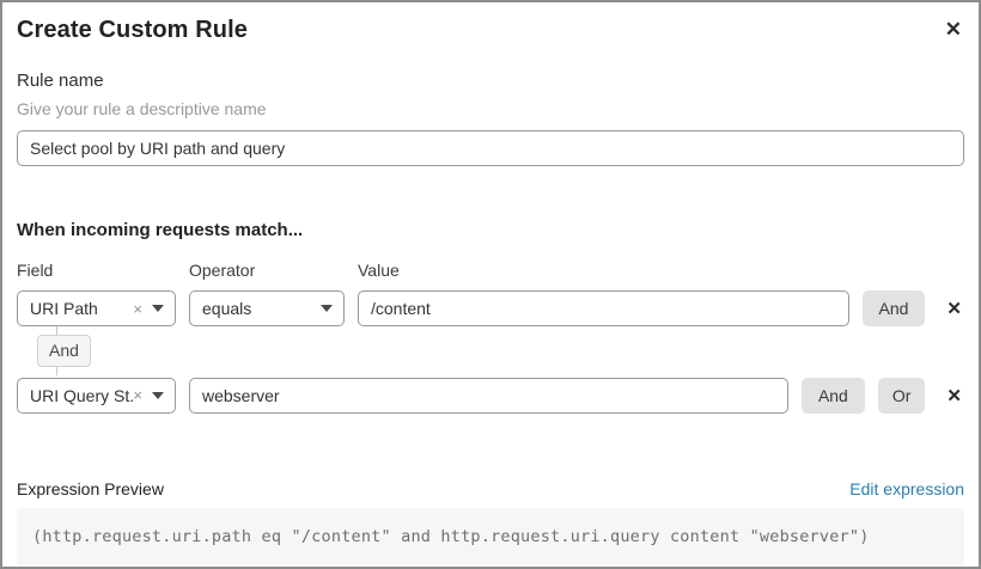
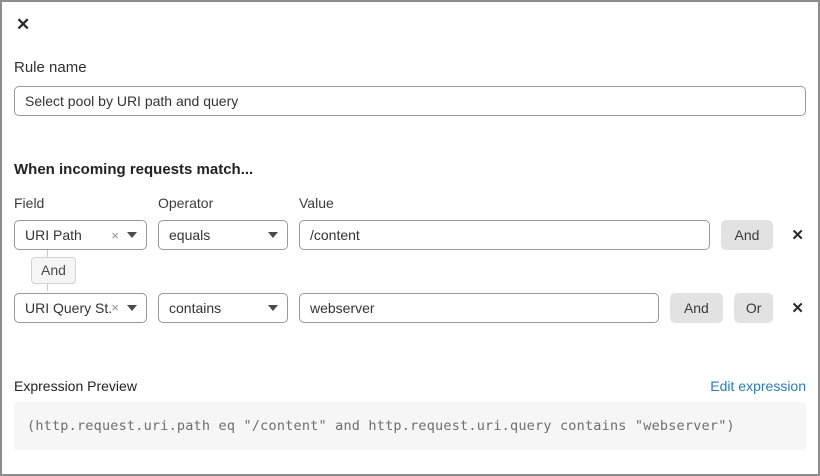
- Create Custom Rule
  ✕
  Rule name
- Give your rule a descriptive name
  Select pool by URI path and query
  When incoming requests match...
  Field
  Operator
  Value
  URI Path
  ×
  equals
  /content
  And
  ✕
  And
  URI Query St.
  ×
+ contains
  webserver
  And
  Or
  ✕
  Expression Preview
  Edit expression
- (http.request.uri.path eq "/content" and http.request.uri.query content "webserver")
+ (http.request.uri.path eq "/content" and http.request.uri.query contains "webserver")
